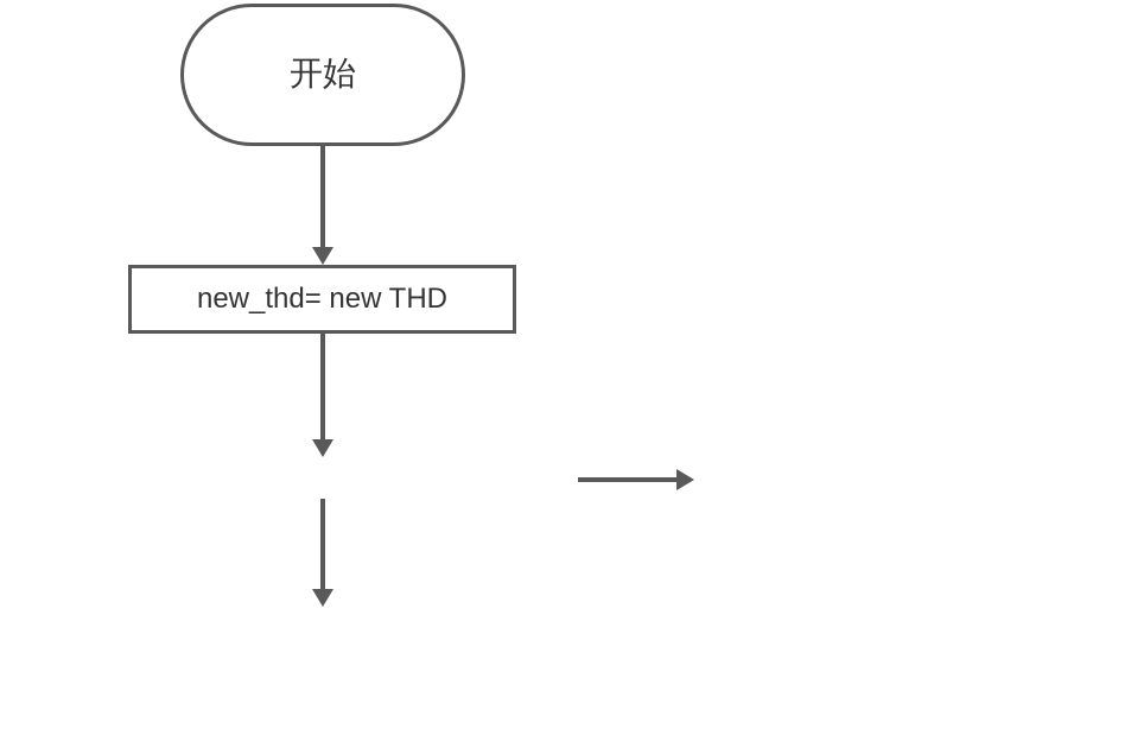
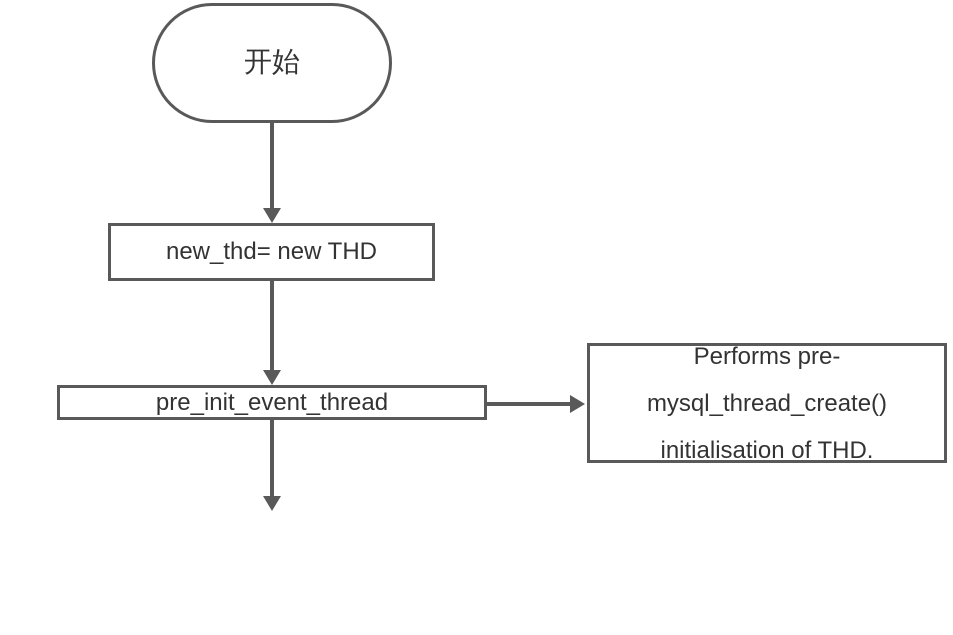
  开始
  new_thd= new THD
+ pre_init_event_thread
+ Performs pre-
+ mysql_thread_create()
+ initialisation of THD.
